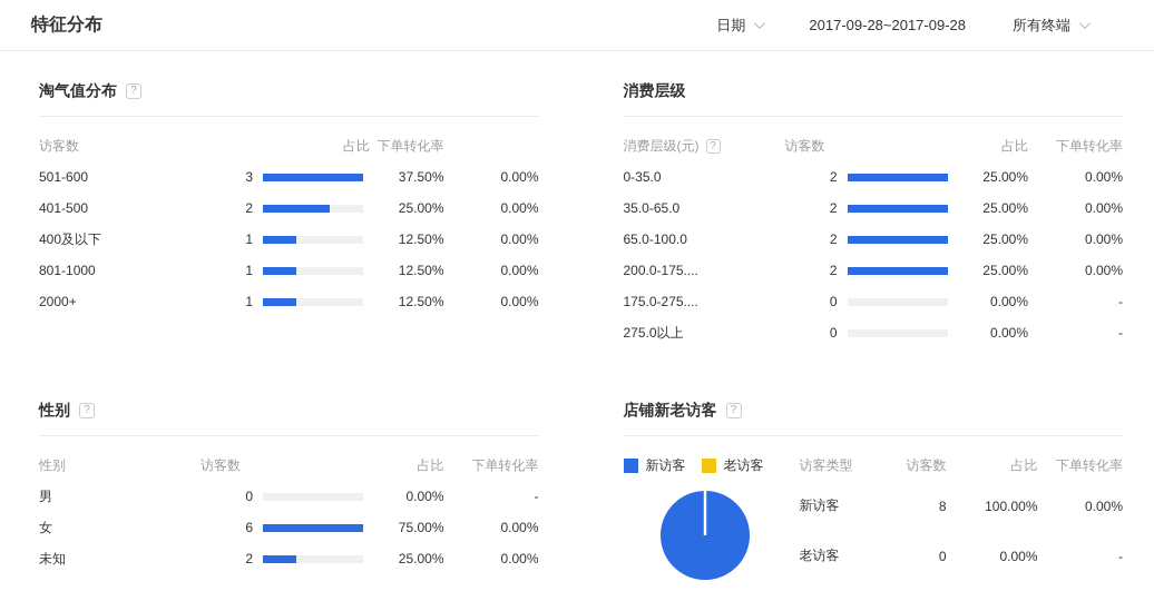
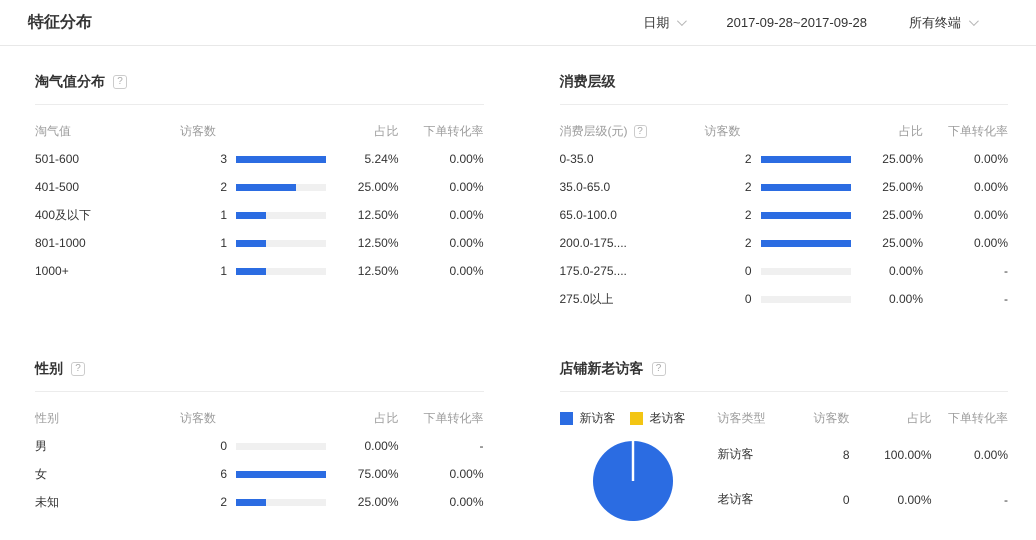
  特征分布
  日期
  2017-09-28~2017-09-28
  所有终端
  淘气值分布
  ?
+ 淘气值
  访客数
  占比
  下单转化率
  501-600
  3
- 37.50%
+ 5.24%
  0.00%
  401-500
  2
  25.00%
  0.00%
  400及以下
  1
  12.50%
  0.00%
  801-1000
  1
  12.50%
  0.00%
- 2000+
+ 1000+
  1
  12.50%
  0.00%
  消费层级
  消费层级(元)
  ?
  访客数
  占比
  下单转化率
  0-35.0
  2
  25.00%
  0.00%
  35.0-65.0
  2
  25.00%
  0.00%
  65.0-100.0
  2
  25.00%
  0.00%
  200.0-175....
  2
  25.00%
  0.00%
  175.0-275....
  0
  0.00%
  -
  275.0以上
  0
  0.00%
  -
  性别
  ?
  性别
  访客数
  占比
  下单转化率
  男
  0
  0.00%
  -
  女
  6
  75.00%
  0.00%
  未知
  2
  25.00%
  0.00%
  店铺新老访客
  ?
  新访客
  老访客
  访客类型
  访客数
  占比
  下单转化率
  新访客
  8
  100.00%
  0.00%
  老访客
  0
  0.00%
  -
